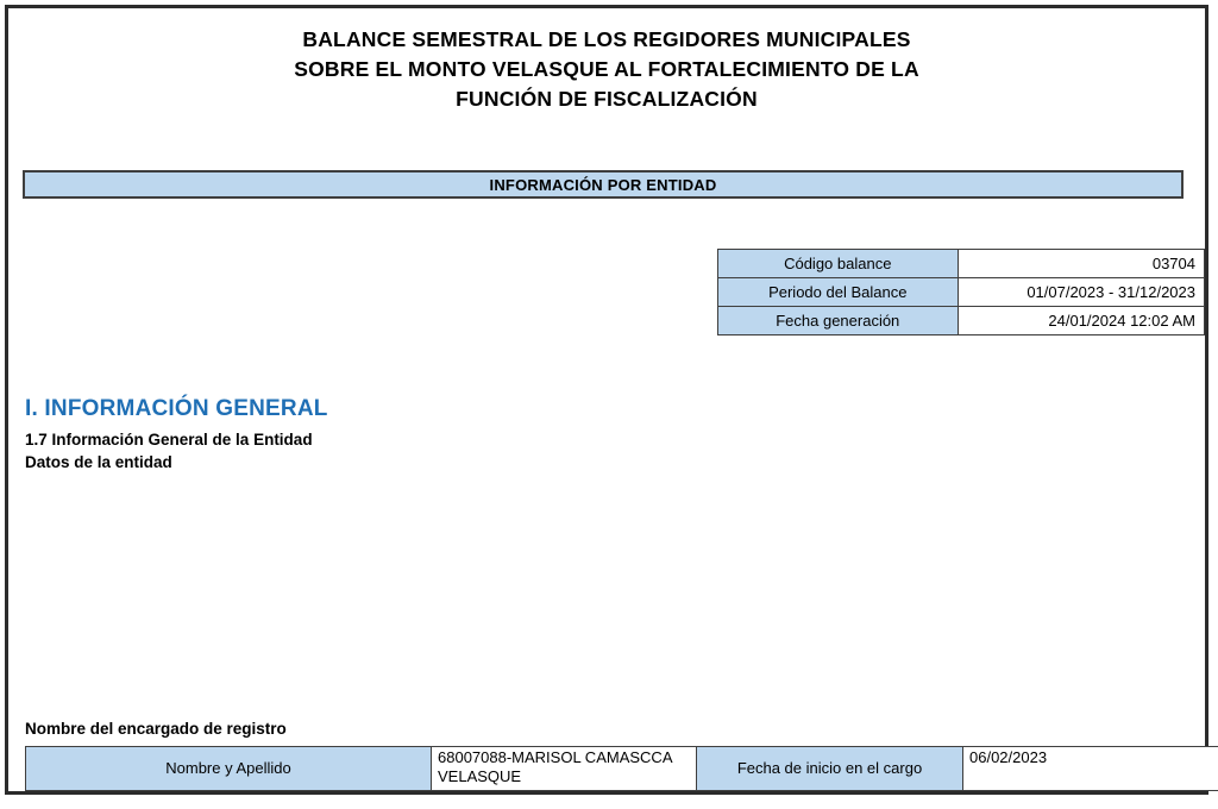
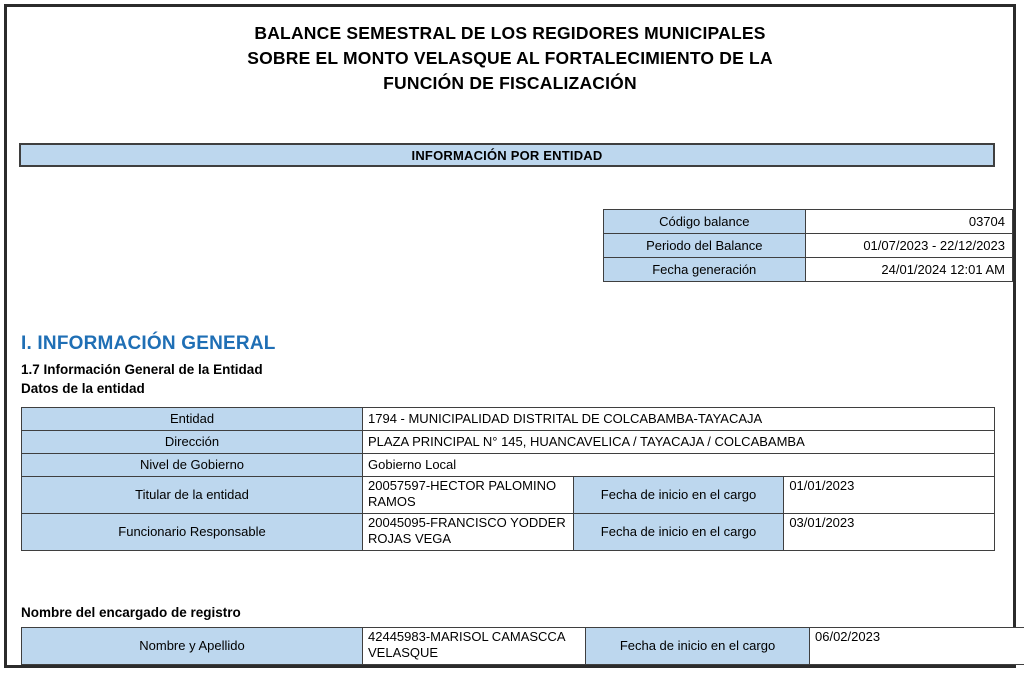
  BALANCE SEMESTRAL DE LOS REGIDORES MUNICIPALES
  SOBRE EL MONTO VELASQUE AL FORTALECIMIENTO DE LA
  FUNCIÓN DE FISCALIZACIÓN
  INFORMACIÓN POR ENTIDAD
  Código balance	03704
- Periodo del Balance	01/07/2023 - 31/12/2023
+ Periodo del Balance	01/07/2023 - 22/12/2023
- Fecha generación	24/01/2024 12:02 AM
+ Fecha generación	24/01/2024 12:01 AM
  I. INFORMACIÓN GENERAL
  1.7 Información General de la Entidad
  Datos de la entidad
+ Entidad	1794 - MUNICIPALIDAD DISTRITAL DE COLCABAMBA-TAYACAJA
+ Dirección	PLAZA PRINCIPAL N° 145, HUANCAVELICA / TAYACAJA / COLCABAMBA
+ Nivel de Gobierno	Gobierno Local
+ Titular de la entidad	20057597-HECTOR PALOMINO RAMOS	Fecha de inicio en el cargo	01/01/2023
+ Funcionario Responsable	20045095-FRANCISCO YODDER ROJAS VEGA	Fecha de inicio en el cargo	03/01/2023
  Nombre del encargado de registro
- Nombre y Apellido	68007088-MARISOL CAMASCCA VELASQUE	Fecha de inicio en el cargo	06/02/2023
+ Nombre y Apellido	42445983-MARISOL CAMASCCA VELASQUE	Fecha de inicio en el cargo	06/02/2023
